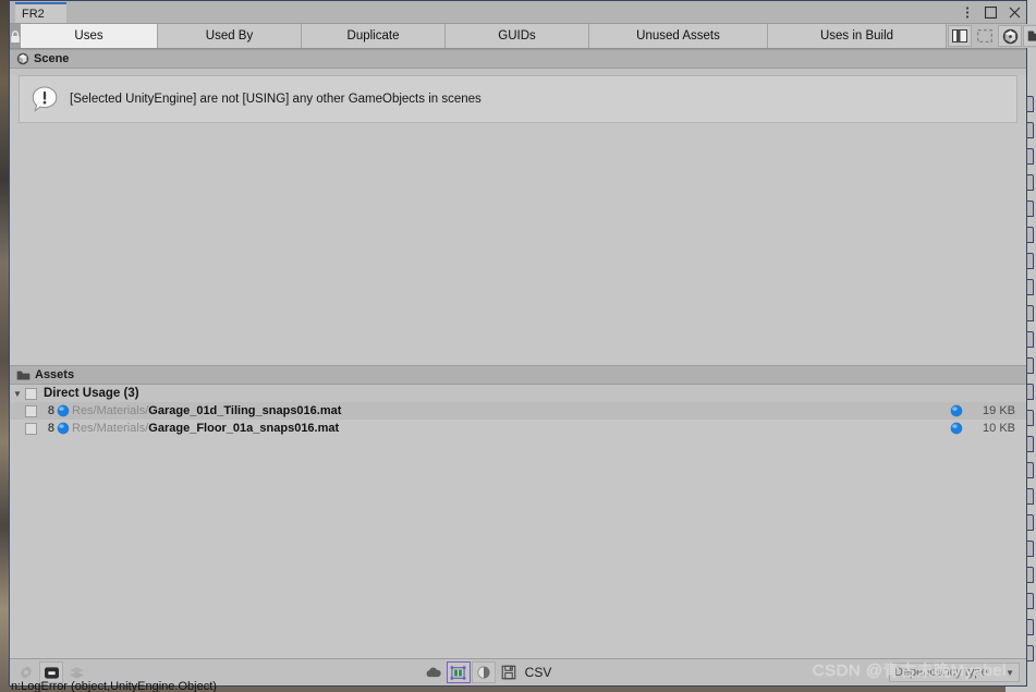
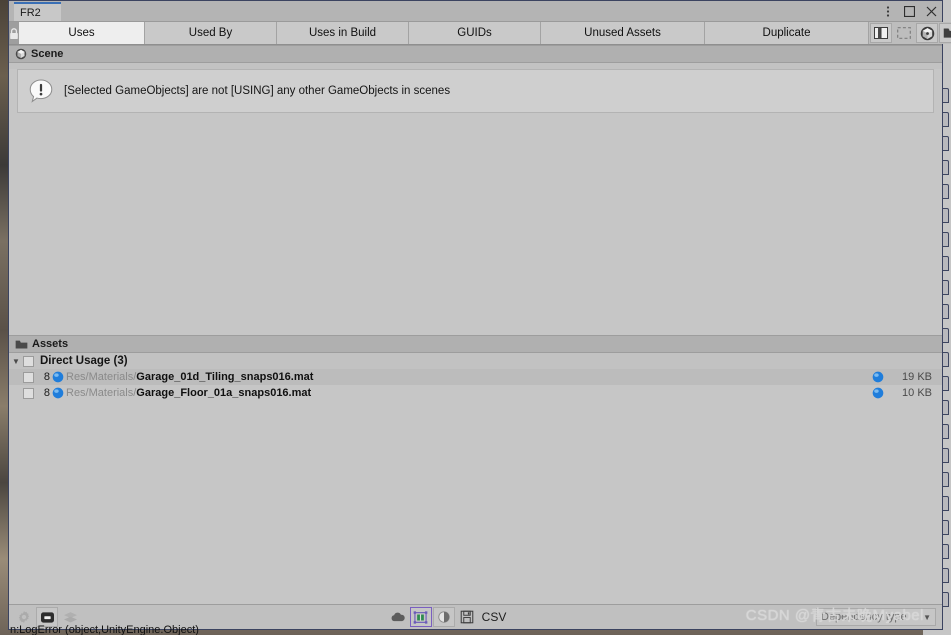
  FR2
  Uses
  Used By
- Duplicate
+ Uses in Build
  GUIDs
  Unused Assets
- Uses in Build
+ Duplicate
  Scene
- [Selected UnityEngine] are not [USING] any other GameObjects in scenes
+ [Selected GameObjects] are not [USING] any other GameObjects in scenes
  Assets
  ▼
  Direct Usage (3)
  8
  Res/Materials/
  Garage_01d_Tiling_snaps016.mat
  19 KB
  8
  Res/Materials/
  Garage_Floor_01a_snaps016.mat
  10 KB
  CSV
  Dependency type
  ▼
  CSDN @青古未晚Myabel
  n:LogError (object,UnityEngine.Object)
